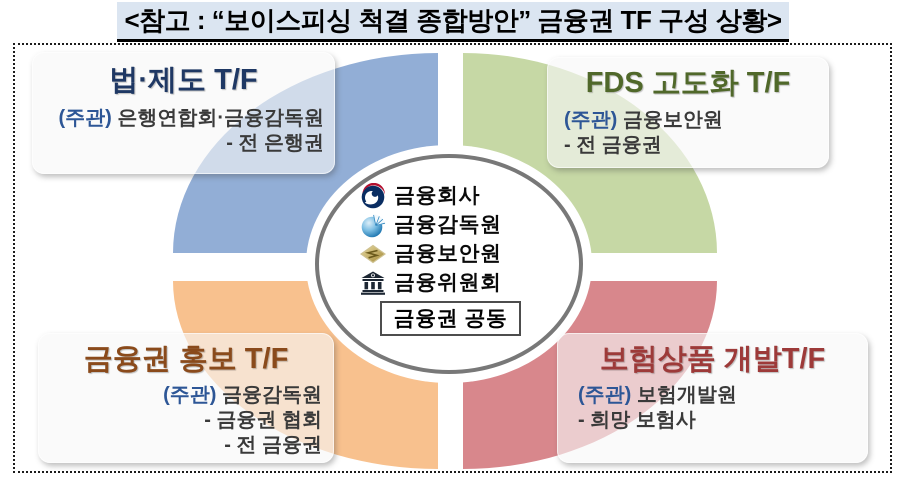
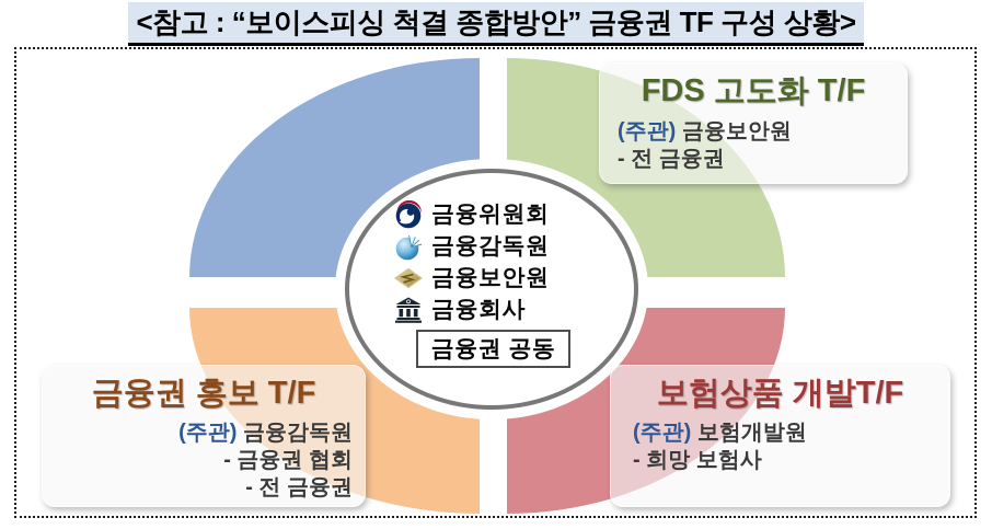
  <참고 : “보이스피싱 척결 종합방안” 금융권 TF 구성 상황>
- 금융회사
+ 금융위원회
  금융감독원
  금융보안원
- 금융위원회
+ 금융회사
  금융권 공동
- 법·제도 T/F
- (주관) 은행연합회·금융감독원
- - 전 은행권
  FDS 고도화 T/F
  (주관) 금융보안원
  - 전 금융권
  금융권 홍보 T/F
  (주관) 금융감독원
  - 금융권 협회
  - 전 금융권
  보험상품 개발T/F
  (주관) 보험개발원
  - 희망 보험사
